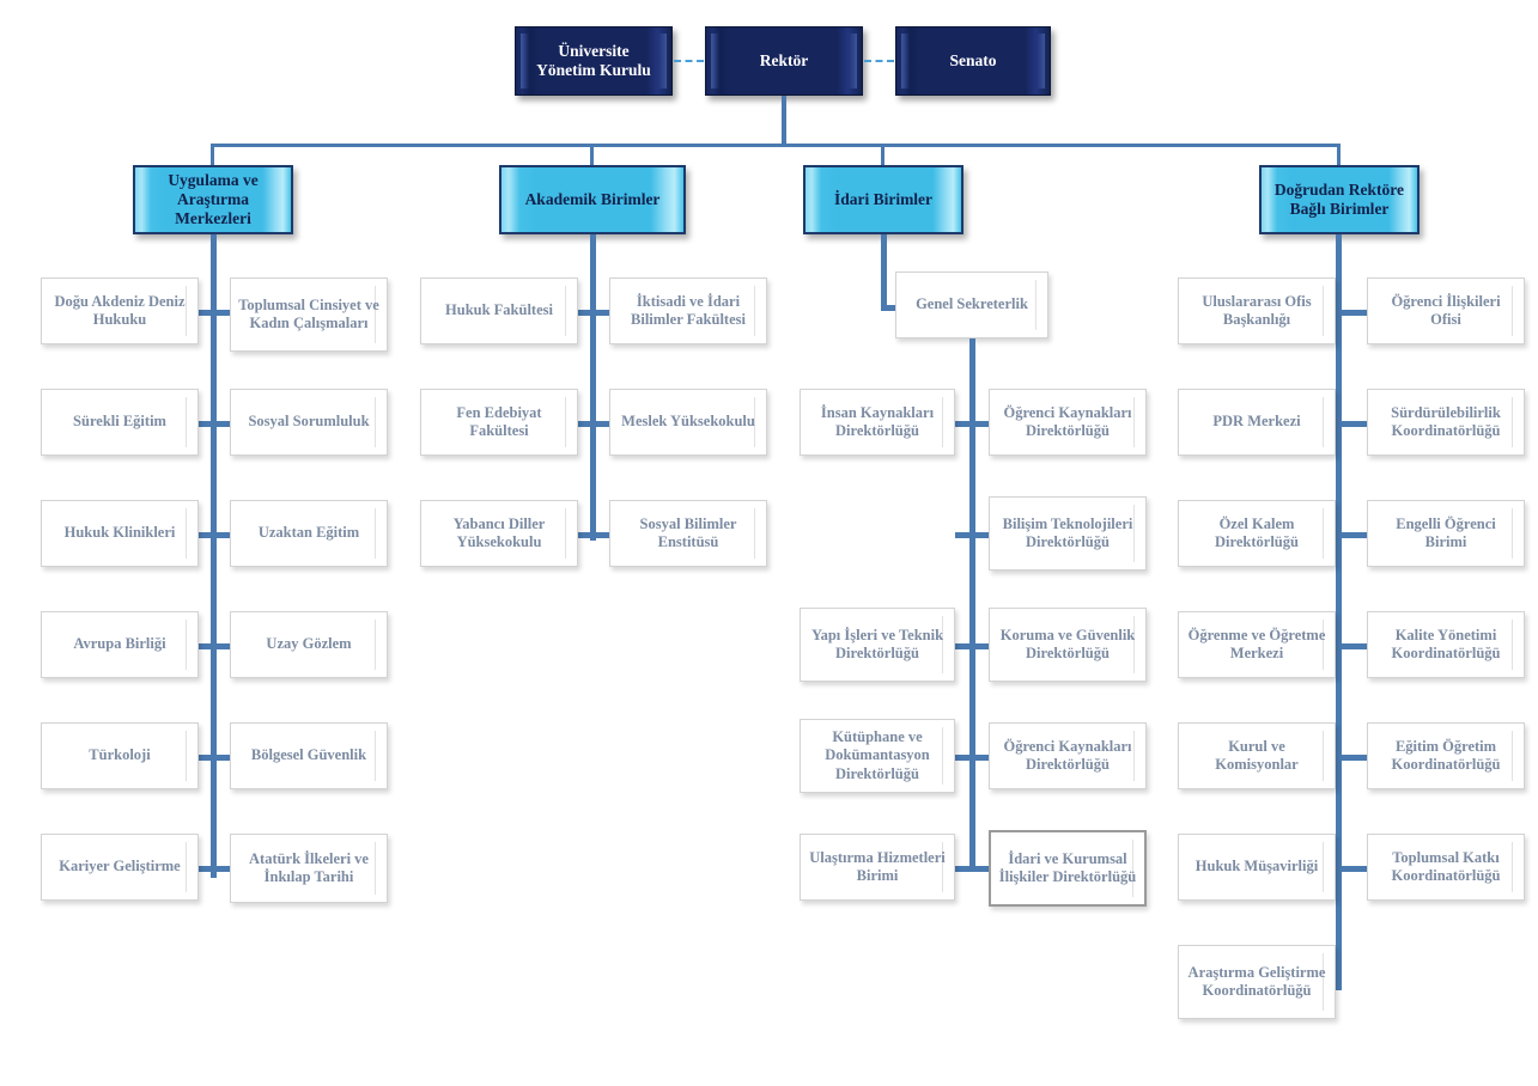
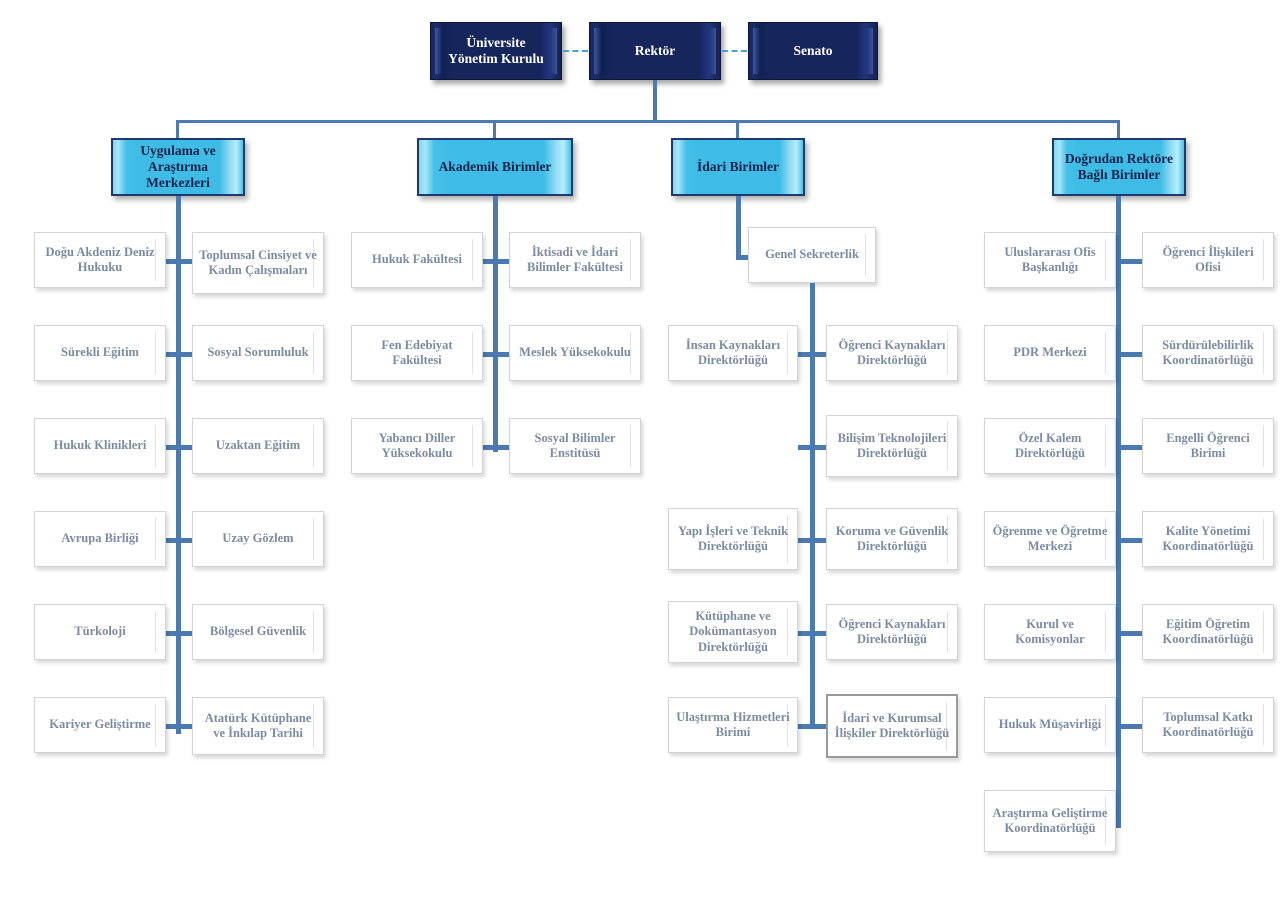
  Üniversite Yönetim Kurulu
  Rektör
  Senato
  Uygulama ve Araştırma Merkezleri
  Akademik Birimler
  İdari Birimler
  Doğrudan Rektöre Bağlı Birimler
  Doğu Akdeniz Deniz Hukuku
  Sürekli Eğitim
  Hukuk Klinikleri
  Avrupa Birliği
  Türkoloji
  Kariyer Geliştirme
  Toplumsal Cinsiyet ve Kadın Çalışmaları
  Sosyal Sorumluluk
  Uzaktan Eğitim
  Uzay Gözlem
  Bölgesel Güvenlik
- Atatürk İlkeleri ve İnkılap Tarihi
+ Atatürk Kütüphane ve İnkılap Tarihi
  Hukuk Fakültesi
  Fen Edebiyat Fakültesi
  Yabancı Diller Yüksekokulu
  İktisadi ve İdari Bilimler Fakültesi
  Meslek Yüksekokulu
  Sosyal Bilimler Enstitüsü
  Genel Sekreterlik
  İnsan Kaynakları Direktörlüğü
  Yapı İşleri ve Teknik Direktörlüğü
  Kütüphane ve Dokümantasyon Direktörlüğü
  Ulaştırma Hizmetleri Birimi
  Öğrenci Kaynakları Direktörlüğü
  Bilişim Teknolojileri Direktörlüğü
  Koruma ve Güvenlik Direktörlüğü
  Öğrenci Kaynakları Direktörlüğü
  İdari ve Kurumsal İlişkiler Direktörlüğü
  Uluslararası Ofis Başkanlığı
  PDR Merkezi
  Özel Kalem Direktörlüğü
  Öğrenme ve Öğretme Merkezi
  Kurul ve Komisyonlar
  Hukuk Müşavirliği
  Araştırma Geliştirme Koordinatörlüğü
  Öğrenci İlişkileri Ofisi
  Sürdürülebilirlik Koordinatörlüğü
  Engelli Öğrenci Birimi
  Kalite Yönetimi Koordinatörlüğü
  Eğitim Öğretim Koordinatörlüğü
  Toplumsal Katkı Koordinatörlüğü
